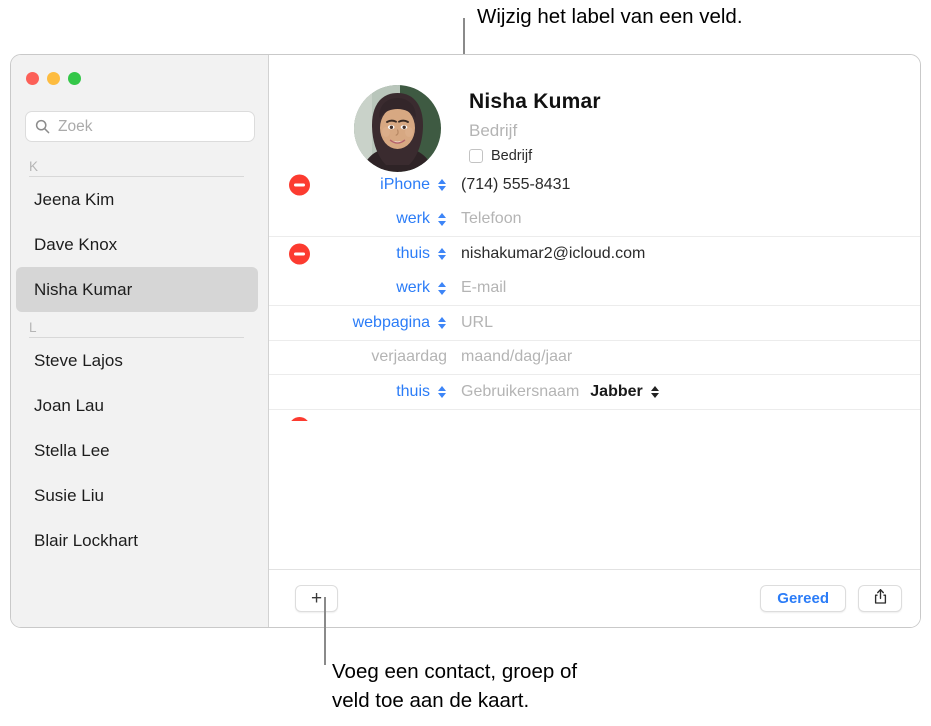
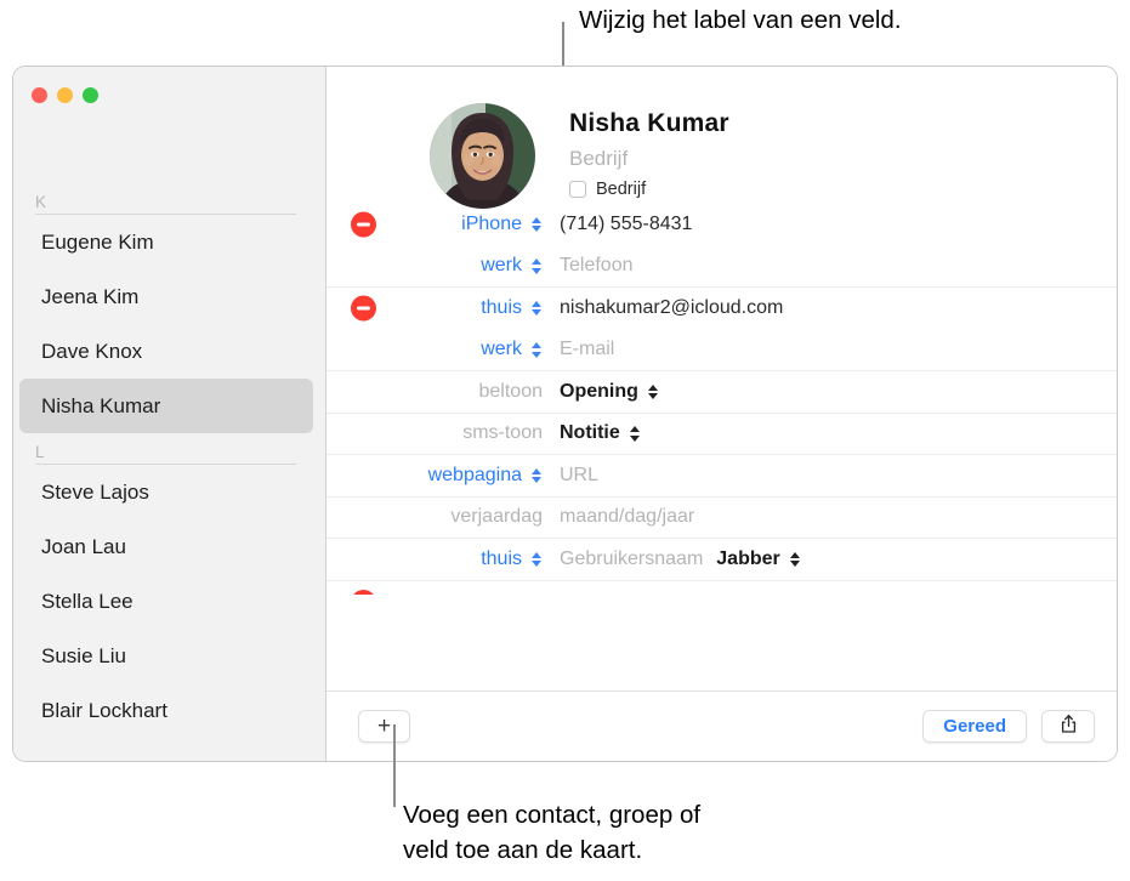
  Wijzig het label van een veld.
- Zoek
  K
+ Eugene Kim
  Jeena Kim
  Dave Knox
  Nisha Kumar
  L
  Steve Lajos
  Joan Lau
  Stella Lee
  Susie Liu
  Blair Lockhart
  Nisha Kumar
  Bedrijf
  Bedrijf
  iPhone
  (714) 555-8431
  werk
  Telefoon
  thuis
  nishakumar2@icloud.com
  werk
  E-mail
+ beltoon
+ Opening
+ sms-toon
+ Notitie
  webpagina
  URL
  verjaardag
  maand/dag/jaar
  thuis
  Gebruikersnaam
  Jabber
  +
  Gereed
  Voeg een contact, groep of
  veld toe aan de kaart.
